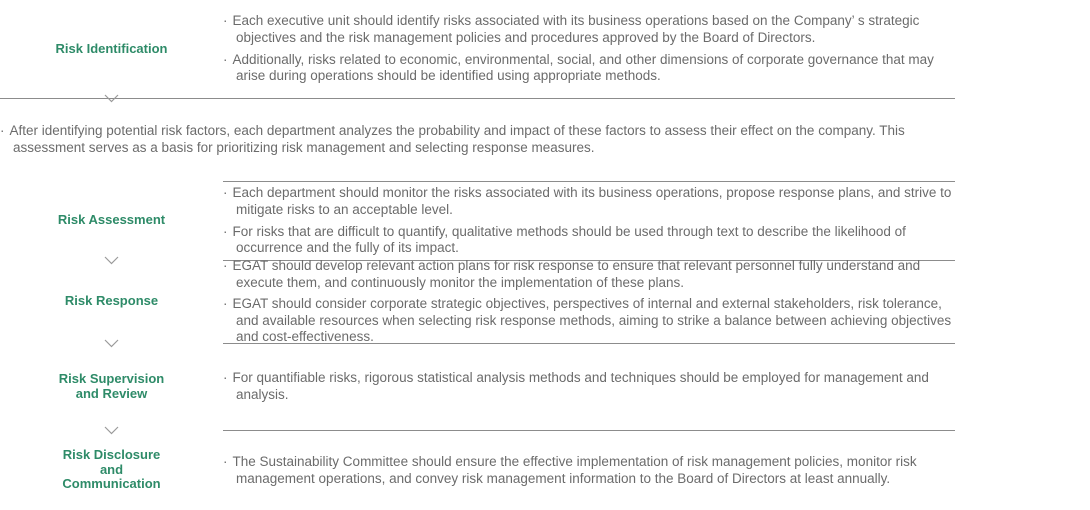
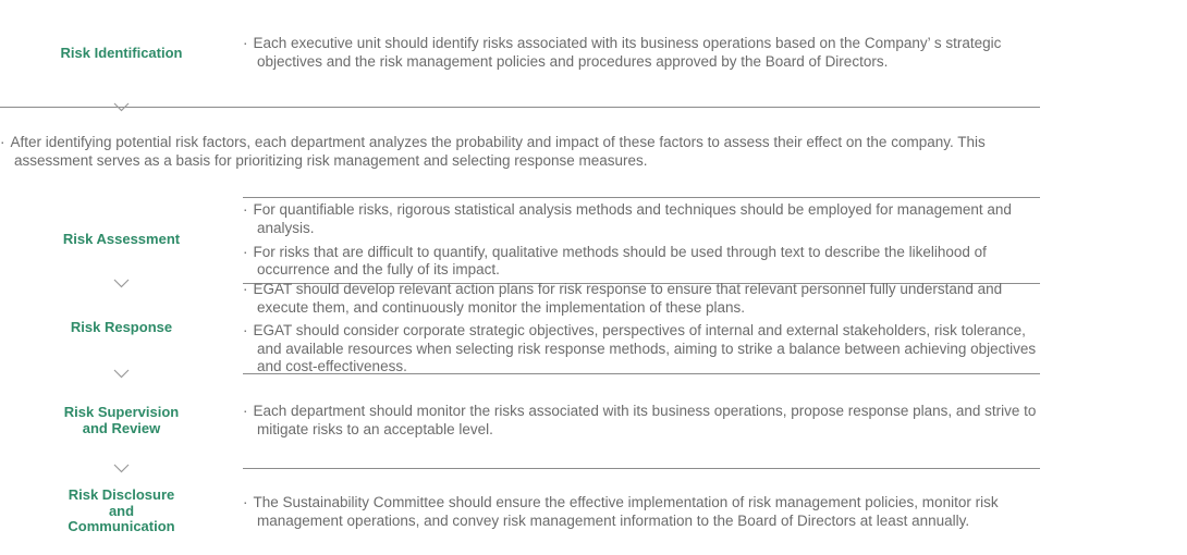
  Risk Identification
  · Each executive unit should identify risks associated with its business operations based on the Company’ s strategic objectives and the risk management policies and procedures approved by the Board of Directors.
- · Additionally, risks related to economic, environmental, social, and other dimensions of corporate governance that may arise during operations should be identified using appropriate methods.
  · After identifying potential risk factors, each department analyzes the probability and impact of these factors to assess their effect on the company. This assessment serves as a basis for prioritizing risk management and selecting response measures.
  Risk Assessment
- · Each department should monitor the risks associated with its business operations, propose response plans, and strive to mitigate risks to an acceptable level.
+ · For quantifiable risks, rigorous statistical analysis methods and techniques should be employed for management and analysis.
  · For risks that are difficult to quantify, qualitative methods should be used through text to describe the likelihood of occurrence and the fully of its impact.
  Risk Response
  · EGAT should develop relevant action plans for risk response to ensure that relevant personnel fully understand and execute them, and continuously monitor the implementation of these plans.
  · EGAT should consider corporate strategic objectives, perspectives of internal and external stakeholders, risk tolerance, and available resources when selecting risk response methods, aiming to strike a balance between achieving objectives and cost-effectiveness.
  Risk Supervision and Review
- · For quantifiable risks, rigorous statistical analysis methods and techniques should be employed for management and analysis.
+ · Each department should monitor the risks associated with its business operations, propose response plans, and strive to mitigate risks to an acceptable level.
  Risk Disclosure and Communication
  · The Sustainability Committee should ensure the effective implementation of risk management policies, monitor risk management operations, and convey risk management information to the Board of Directors at least annually.
